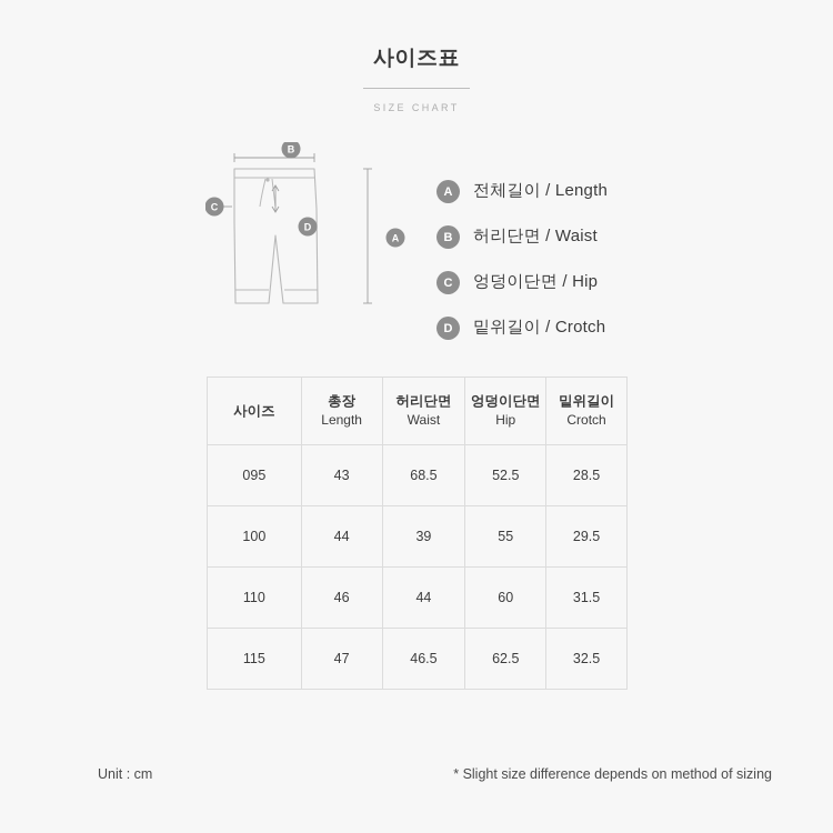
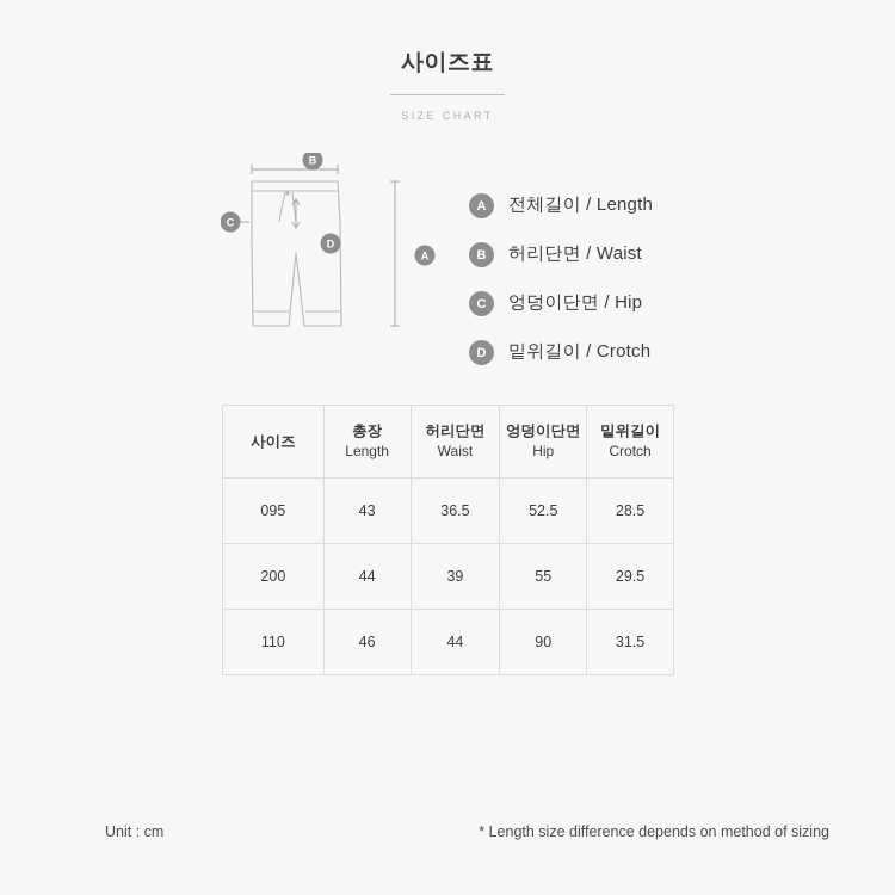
  사이즈표
  SIZE CHART
  B
  C
  D
  A
  A
  전체길이 / Length
  B
  허리단면 / Waist
  C
  엉덩이단면 / Hip
  D
  밑위길이 / Crotch
  사이즈	총장 Length	허리단면 Waist	엉덩이단면 Hip	밑위길이 Crotch
- 095	43	68.5	52.5	28.5
+ 095	43	36.5	52.5	28.5
- 100	44	39	55	29.5
+ 200	44	39	55	29.5
- 110	46	44	60	31.5
+ 110	46	44	90	31.5
- 115	47	46.5	62.5	32.5
  Unit : cm
- * Slight size difference depends on method of sizing
+ * Length size difference depends on method of sizing
